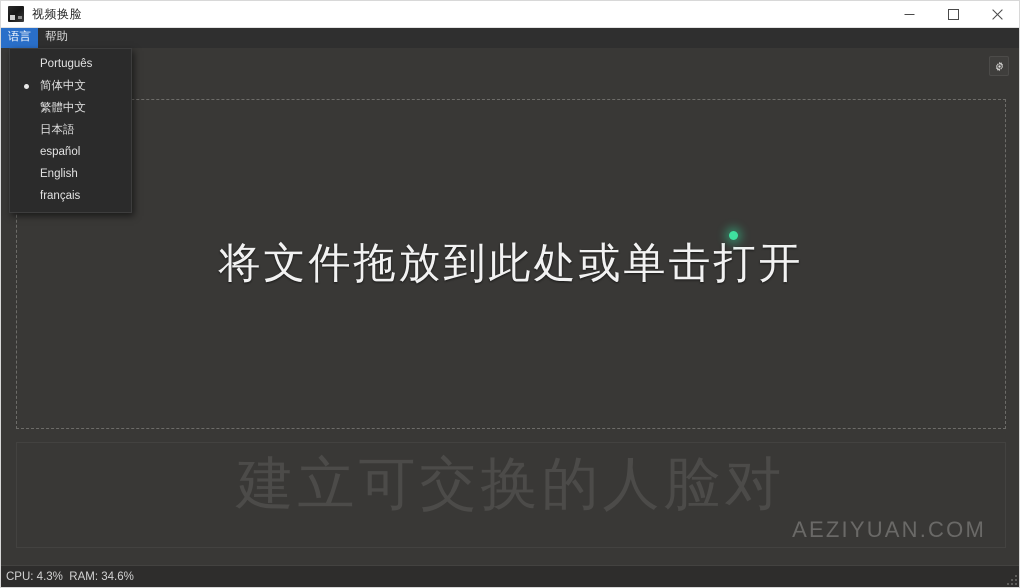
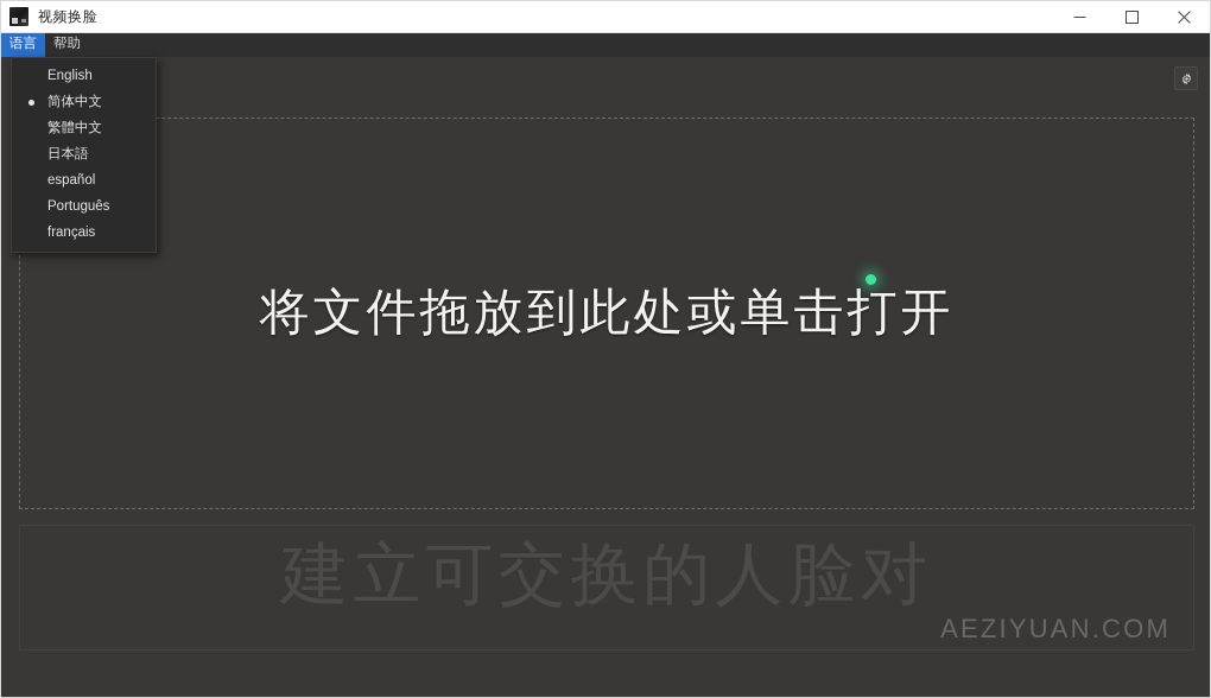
  视频换脸
  语言
  帮助
- Português
+ English
  简体中文
  繁體中文
  日本語
  español
- English
+ Português
  français
  将文件拖放到此处或单击打开
  AEZIYUAN.COM
- CPU: 4.3% RAM: 34.6%
